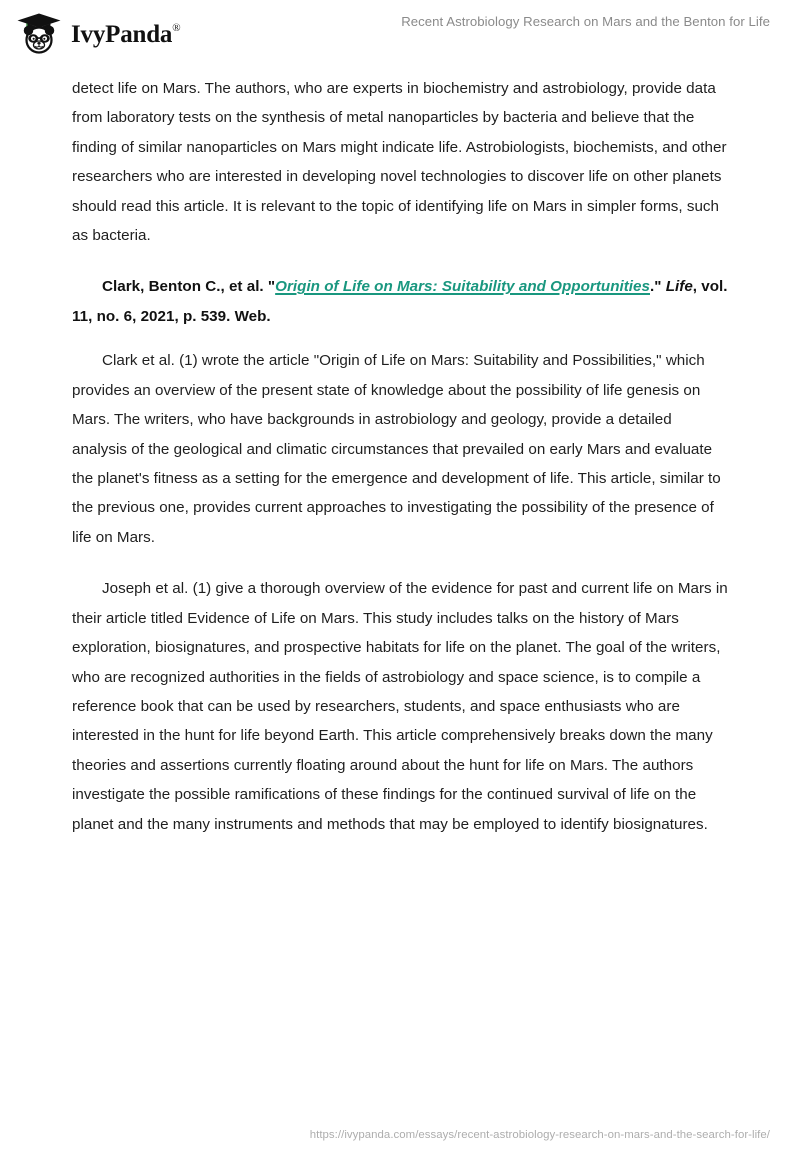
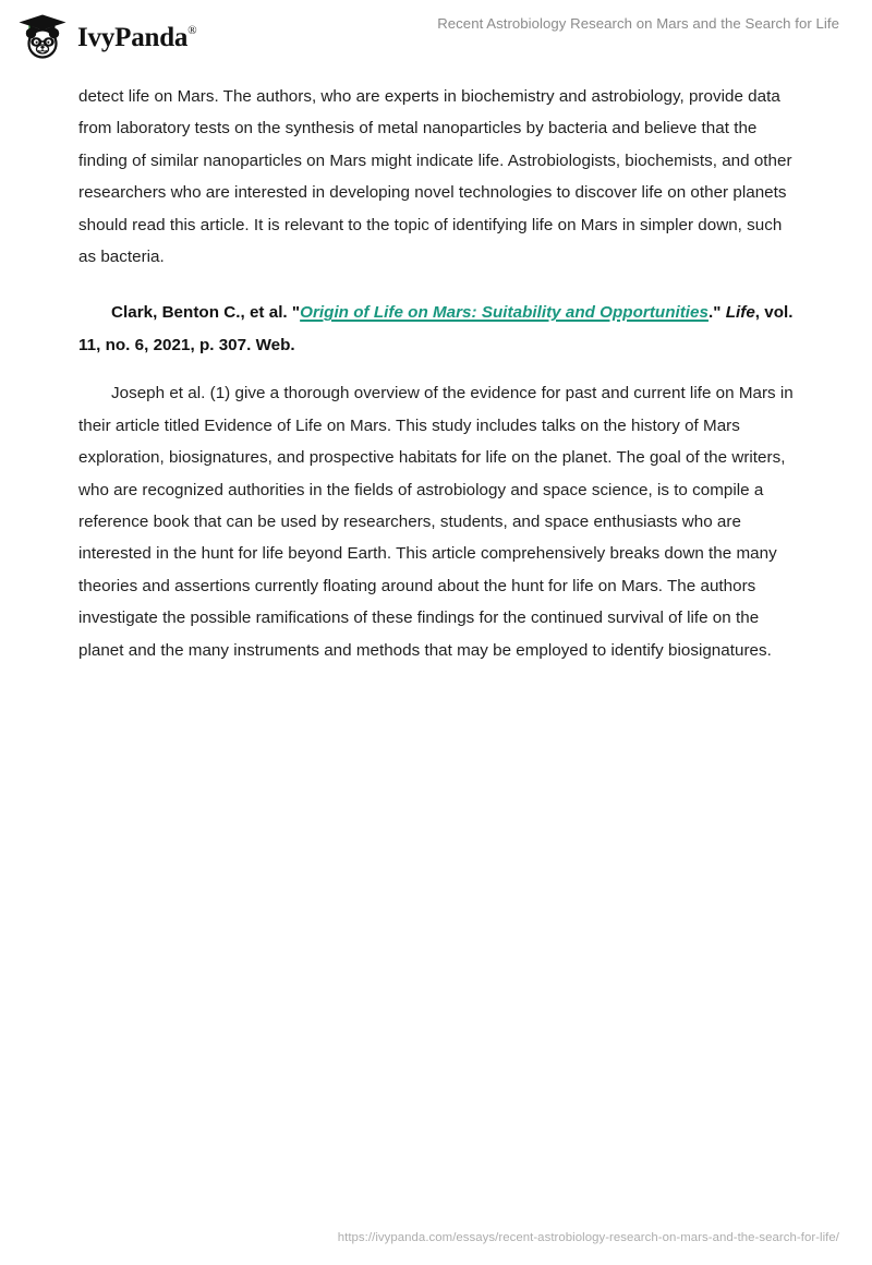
  IvyPanda®
- Recent Astrobiology Research on Mars and the Benton for Life
+ Recent Astrobiology Research on Mars and the Search for Life
- detect life on Mars. The authors, who are experts in biochemistry and astrobiology, provide data from laboratory tests on the synthesis of metal nanoparticles by bacteria and believe that the finding of similar nanoparticles on Mars might indicate life. Astrobiologists, biochemists, and other researchers who are interested in developing novel technologies to discover life on other planets should read this article. It is relevant to the topic of identifying life on Mars in simpler forms, such as bacteria.
+ detect life on Mars. The authors, who are experts in biochemistry and astrobiology, provide data from laboratory tests on the synthesis of metal nanoparticles by bacteria and believe that the finding of similar nanoparticles on Mars might indicate life. Astrobiologists, biochemists, and other researchers who are interested in developing novel technologies to discover life on other planets should read this article. It is relevant to the topic of identifying life on Mars in simpler down, such as bacteria.
- Clark, Benton C., et al. "Origin of Life on Mars: Suitability and Opportunities." Life, vol. 11, no. 6, 2021, p. 539. Web.
+ Clark, Benton C., et al. "Origin of Life on Mars: Suitability and Opportunities." Life, vol. 11, no. 6, 2021, p. 307. Web.
- Clark et al. (1) wrote the article "Origin of Life on Mars: Suitability and Possibilities," which provides an overview of the present state of knowledge about the possibility of life genesis on Mars. The writers, who have backgrounds in astrobiology and geology, provide a detailed analysis of the geological and climatic circumstances that prevailed on early Mars and evaluate the planet's fitness as a setting for the emergence and development of life. This article, similar to the previous one, provides current approaches to investigating the possibility of the presence of life on Mars.
  Joseph et al. (1) give a thorough overview of the evidence for past and current life on Mars in their article titled Evidence of Life on Mars. This study includes talks on the history of Mars exploration, biosignatures, and prospective habitats for life on the planet. The goal of the writers, who are recognized authorities in the fields of astrobiology and space science, is to compile a reference book that can be used by researchers, students, and space enthusiasts who are interested in the hunt for life beyond Earth. This article comprehensively breaks down the many theories and assertions currently floating around about the hunt for life on Mars. The authors investigate the possible ramifications of these findings for the continued survival of life on the planet and the many instruments and methods that may be employed to identify biosignatures.
  https://ivypanda.com/essays/recent-astrobiology-research-on-mars-and-the-search-for-life/
